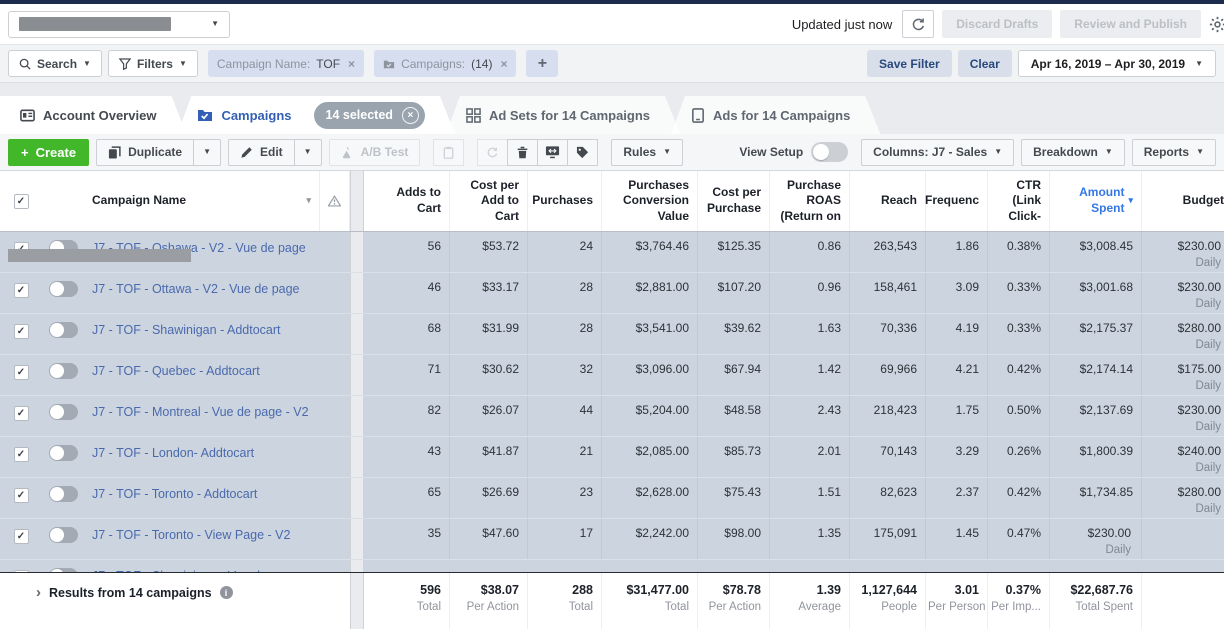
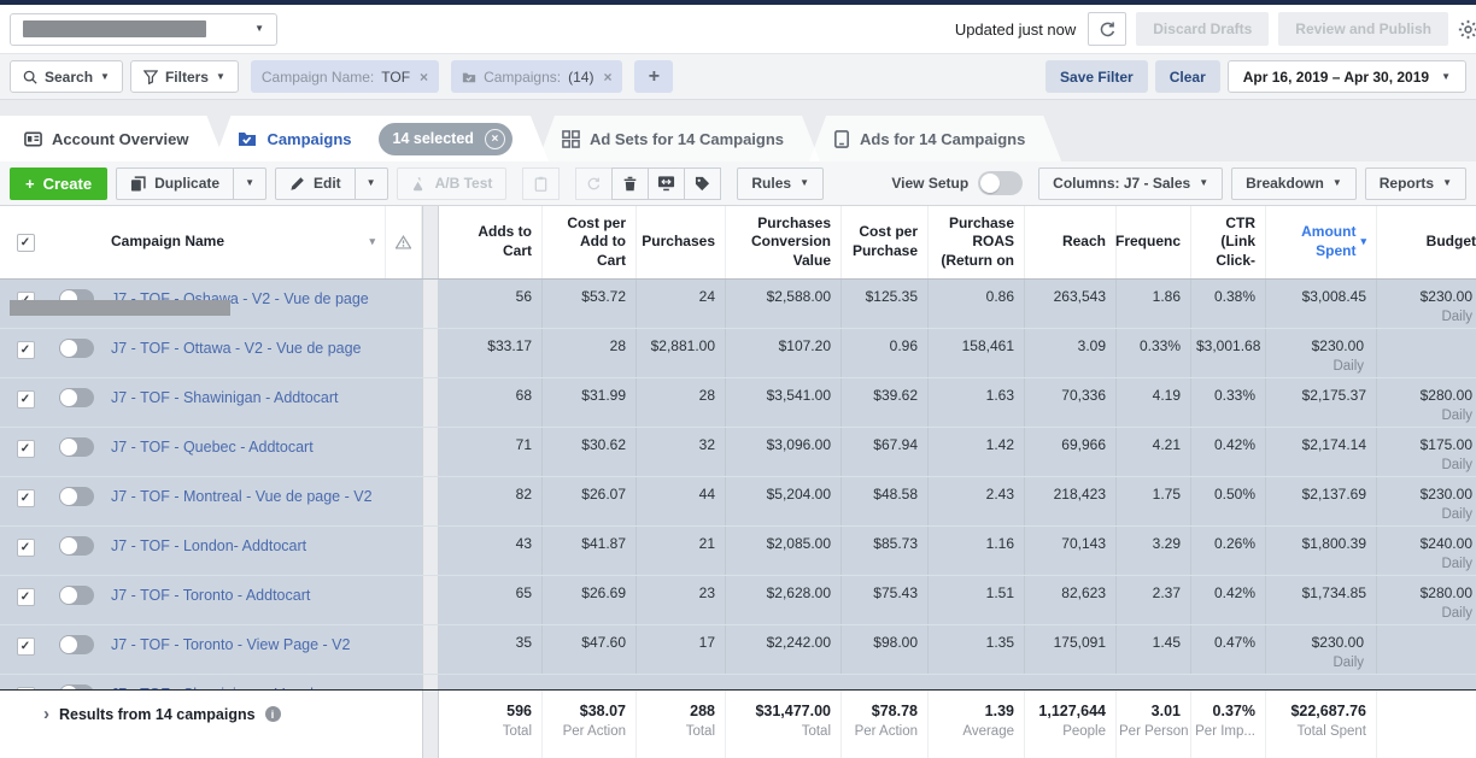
  ▼
  Updated just now
  Discard Drafts
  Review and Publish
  Search
  ▼
  Filters
  ▼
  Campaign Name:
  TOF
  ×
  Campaigns:
  (14)
  ×
  +
  Save Filter
  Clear
  Apr 16, 2019 – Apr 30, 2019
  ▼
  Account Overview
  Campaigns
  14 selected
  ×
  Ad Sets for 14 Campaigns
  Ads for 14 Campaigns
  +
  Create
  Duplicate
  ▼
  Edit
  ▼
  A/B Test
  Rules
  ▼
  View Setup
  Columns: J7 - Sales
  ▼
  Breakdown
  ▼
  Reports
  ▼
  ✓
  Campaign Name
  ▾
  Adds to Cart
  Cost per Add to Cart
  Purchases
  Purchases Conversion Value
  Cost per Purchase
  Purchase ROAS (Return on
  Reach
  Frequenc
  CTR (Link Click-
  Amount Spent
  ▾
  Budget
  J7 - TOF - Oshawa - V2 - Vue de page
  56
  $53.72
  24
- $3,764.46
+ $2,588.00
  $125.35
  0.86
  263,543
  1.86
  0.38%
  $3,008.45
  $230.00
  Daily
  ✓
  J7 - TOF - Ottawa - V2 - Vue de page
- 46
  $33.17
  28
  $2,881.00
  $107.20
  0.96
  158,461
  3.09
  0.33%
  $3,001.68
  $230.00
  Daily
  ✓
  J7 - TOF - Shawinigan - Addtocart
  68
  $31.99
  28
  $3,541.00
  $39.62
  1.63
  70,336
  4.19
  0.33%
  $2,175.37
  $280.00
  Daily
  ✓
  J7 - TOF - Quebec - Addtocart
  71
  $30.62
  32
  $3,096.00
  $67.94
  1.42
  69,966
  4.21
  0.42%
  $2,174.14
  $175.00
  Daily
  ✓
  J7 - TOF - Montreal - Vue de page - V2
  82
  $26.07
  44
  $5,204.00
  $48.58
  2.43
  218,423
  1.75
  0.50%
  $2,137.69
  $230.00
  Daily
  ✓
  J7 - TOF - London- Addtocart
  43
  $41.87
  21
  $2,085.00
  $85.73
- 2.01
+ 1.16
  70,143
  3.29
  0.26%
  $1,800.39
  $240.00
  Daily
  ✓
  J7 - TOF - Toronto - Addtocart
  65
  $26.69
  23
  $2,628.00
  $75.43
  1.51
  82,623
  2.37
  0.42%
  $1,734.85
  $280.00
  Daily
  ✓
  J7 - TOF - Toronto - View Page - V2
  35
  $47.60
  17
  $2,242.00
  $98.00
  1.35
  175,091
  1.45
  0.47%
  $230.00
  Daily
  ›
  Results from 14 campaigns
  i
  596
  Total
  $38.07
  Per Action
  288
  Total
  $31,477.00
  Total
  $78.78
  Per Action
  1.39
  Average
  1,127,644
  People
  3.01
  Per Person
  0.37%
  Per Imp...
  $22,687.76
  Total Spent
